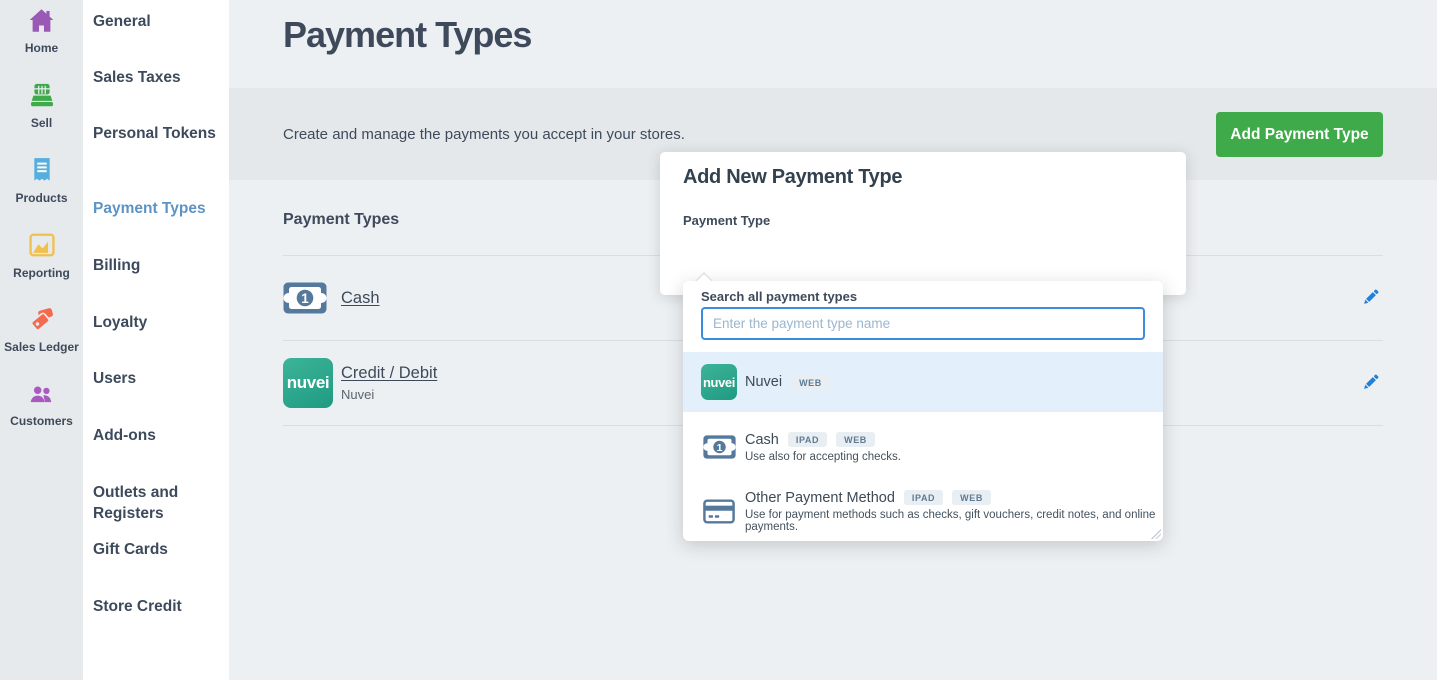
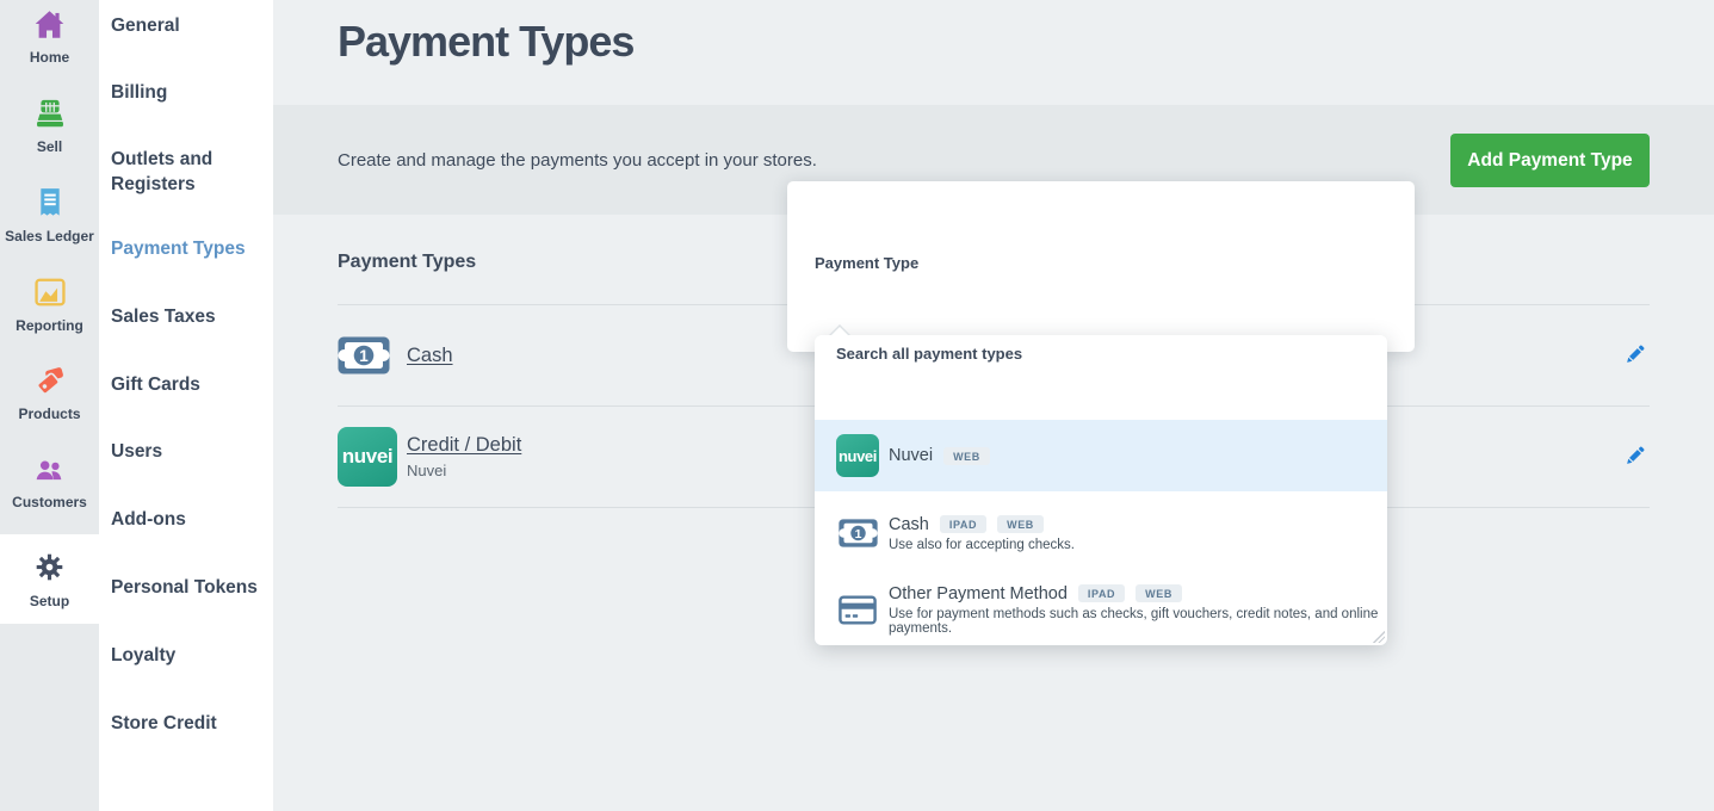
  Home
  Sell
- Products
+ Sales Ledger
  Reporting
- Sales Ledger
+ Products
  Customers
+ Setup
  General
- Sales Taxes
+ Billing
- Personal Tokens
+ Outlets and Registers
  Payment Types
- Billing
+ Sales Taxes
- Loyalty
+ Gift Cards
  Users
  Add-ons
- Outlets and Registers
+ Personal Tokens
- Gift Cards
+ Loyalty
  Store Credit
  Payment Types
  Create and manage the payments you accept in your stores.
  Add Payment Type
  Payment Types
  1
  Cash
  nuvei
  Credit / Debit
  Nuvei
- Add New Payment Type
  Payment Type
  Search all payment types
- Enter the payment type name
  nuvei
  Nuvei
  WEB
  1
  Cash
  IPAD
  WEB
  Use also for accepting checks.
  Other Payment Method
  IPAD
  WEB
  Use for payment methods such as checks, gift vouchers, credit notes, and online payments.
